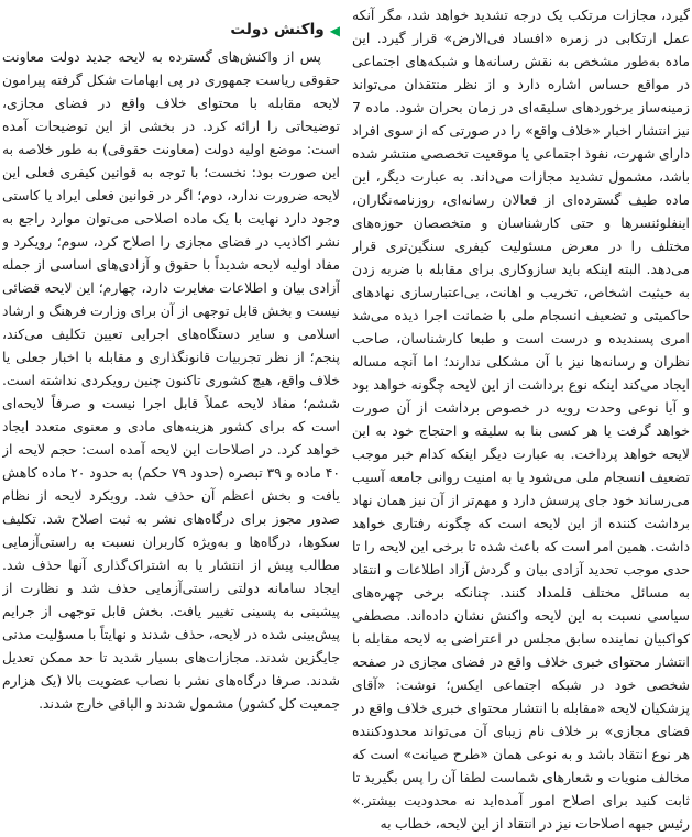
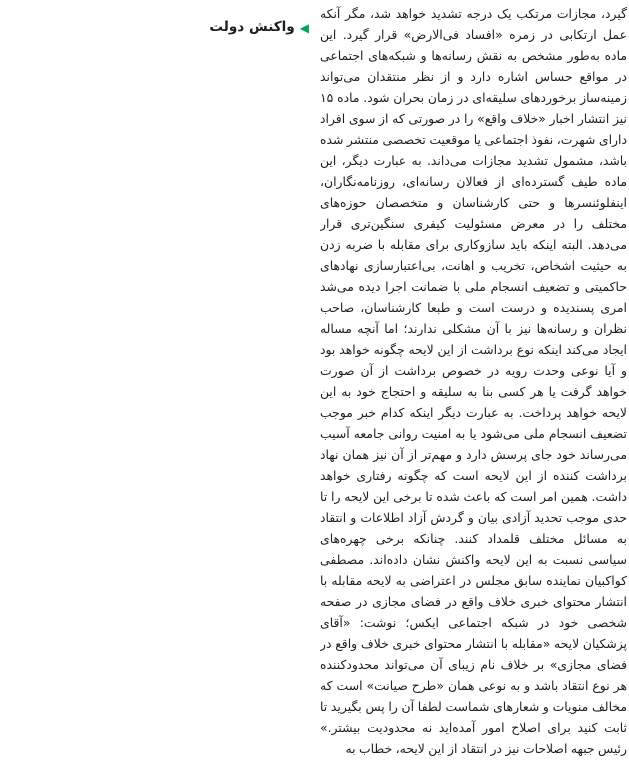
- گیرد، مجازات مرتکب یک درجه تشدید خواهد شد، مگر آنکه عمل ارتکابی در زمره «افساد فی‌الارض» قرار گیرد. این ماده به‌طور مشخص به نقش رسانه‌ها و شبکه‌های اجتماعی در مواقع حساس اشاره دارد و از نظر منتقدان می‌تواند زمینه‌ساز برخوردهای سلیقه‌ای در زمان بحران شود. ماده 7 نیز انتشار اخبار «خلاف واقع» را در صورتی که از سوی افراد دارای شهرت، نفوذ اجتماعی یا موقعیت تخصصی منتشر شده باشد، مشمول تشدید مجازات می‌داند. به عبارت دیگر، این ماده طیف گسترده‌ای از فعالان رسانه‌ای، روزنامه‌نگاران، اینفلوئنسرها و حتی کارشناسان و متخصصان حوزه‌های مختلف را در معرض مسئولیت کیفری سنگین‌تری قرار می‌دهد. البته اینکه باید سازوکاری برای مقابله با ضربه زدن به حیثیت اشخاص، تخریب و اهانت، بی‌اعتبارسازی نهادهای حاکمیتی و تضعیف انسجام ملی با ضمانت اجرا دیده می‌شد امری پسندیده و درست است و طبعا کارشناسان، صاحب نظران و رسانه‌ها نیز با آن مشکلی ندارند؛ اما آنچه مساله ایجاد می‌کند اینکه نوع برداشت از این لایحه چگونه خواهد بود و آیا نوعی وحدت رویه در خصوص برداشت از آن صورت خواهد گرفت یا هر کسی بنا به سلیقه و احتجاج خود به این لایحه خواهد پرداخت. به عبارت دیگر اینکه کدام خبر موجب تضعیف انسجام ملی می‌شود یا به امنیت روانی جامعه آسیب می‌رساند خود جای پرسش دارد و مهم‌تر از آن نیز همان نهاد برداشت کننده از این لایحه است که چگونه رفتاری خواهد داشت. همین امر است که باعث شده تا برخی این لایحه را تا حدی موجب تحدید آزادی بیان و گردش آزاد اطلاعات و انتقاد به مسائل مختلف قلمداد کنند. چنانکه برخی چهره‌های سیاسی نسبت به این لایحه واکنش نشان داده‌اند. مصطفی کواکبیان نماینده سابق مجلس در اعتراضی به لایحه مقابله با انتشار محتوای خبری خلاف واقع در فضای مجازی در صفحه شخصی خود در شبکه اجتماعی ایکس؛ نوشت: «آقای پزشکیان لایحه «مقابله با انتشار محتوای خبری خلاف واقع در فضای مجازی» بر خلاف نام زیبای آن می‌تواند محدودکننده هر نوع انتقاد باشد و به نوعی همان «طرح صیانت» است که مخالف منویات و شعارهای شماست لطفا آن را پس بگیرید تا ثابت کنید برای اصلاح امور آمده‌اید نه محدودیت بیشتر.» رئیس جبهه اصلاحات نیز در انتقاد از این لایحه، خطاب به
+ گیرد، مجازات مرتکب یک درجه تشدید خواهد شد، مگر آنکه عمل ارتکابی در زمره «افساد فی‌الارض» قرار گیرد. این ماده به‌طور مشخص به نقش رسانه‌ها و شبکه‌های اجتماعی در مواقع حساس اشاره دارد و از نظر منتقدان می‌تواند زمینه‌ساز برخوردهای سلیقه‌ای در زمان بحران شود. ماده ۱۵ نیز انتشار اخبار «خلاف واقع» را در صورتی که از سوی افراد دارای شهرت، نفوذ اجتماعی یا موقعیت تخصصی منتشر شده باشد، مشمول تشدید مجازات می‌داند. به عبارت دیگر، این ماده طیف گسترده‌ای از فعالان رسانه‌ای، روزنامه‌نگاران، اینفلوئنسرها و حتی کارشناسان و متخصصان حوزه‌های مختلف را در معرض مسئولیت کیفری سنگین‌تری قرار می‌دهد. البته اینکه باید سازوکاری برای مقابله با ضربه زدن به حیثیت اشخاص، تخریب و اهانت، بی‌اعتبارسازی نهادهای حاکمیتی و تضعیف انسجام ملی با ضمانت اجرا دیده می‌شد امری پسندیده و درست است و طبعا کارشناسان، صاحب نظران و رسانه‌ها نیز با آن مشکلی ندارند؛ اما آنچه مساله ایجاد می‌کند اینکه نوع برداشت از این لایحه چگونه خواهد بود و آیا نوعی وحدت رویه در خصوص برداشت از آن صورت خواهد گرفت یا هر کسی بنا به سلیقه و احتجاج خود به این لایحه خواهد پرداخت. به عبارت دیگر اینکه کدام خبر موجب تضعیف انسجام ملی می‌شود یا به امنیت روانی جامعه آسیب می‌رساند خود جای پرسش دارد و مهم‌تر از آن نیز همان نهاد برداشت کننده از این لایحه است که چگونه رفتاری خواهد داشت. همین امر است که باعث شده تا برخی این لایحه را تا حدی موجب تحدید آزادی بیان و گردش آزاد اطلاعات و انتقاد به مسائل مختلف قلمداد کنند. چنانکه برخی چهره‌های سیاسی نسبت به این لایحه واکنش نشان داده‌اند. مصطفی کواکبیان نماینده سابق مجلس در اعتراضی به لایحه مقابله با انتشار محتوای خبری خلاف واقع در فضای مجازی در صفحه شخصی خود در شبکه اجتماعی ایکس؛ نوشت: «آقای پزشکیان لایحه «مقابله با انتشار محتوای خبری خلاف واقع در فضای مجازی» بر خلاف نام زیبای آن می‌تواند محدودکننده هر نوع انتقاد باشد و به نوعی همان «طرح صیانت» است که مخالف منویات و شعارهای شماست لطفا آن را پس بگیرید تا ثابت کنید برای اصلاح امور آمده‌اید نه محدودیت بیشتر.» رئیس جبهه اصلاحات نیز در انتقاد از این لایحه، خطاب به
  ◀
  واکنش دولت
- پس از واکنش‌های گسترده به لایحه جدید دولت معاونت حقوقی ریاست جمهوری در پی ابهامات شکل گرفته پیرامون لایحه مقابله با محتوای خلاف واقع در فضای مجازی، توضیحاتی را ارائه کرد. در بخشی از این توضیحات آمده است: موضع اولیه دولت (معاونت حقوقی) به طور خلاصه به این صورت بود: نخست؛ با توجه به قوانین کیفری فعلی این لایحه ضرورت ندارد، دوم؛ اگر در قوانین فعلی ایراد یا کاستی وجود دارد نهایت با یک ماده اصلاحی می‌توان موارد راجع به نشر اکاذیب در فضای مجازی را اصلاح کرد، سوم؛ رویکرد و مفاد اولیه لایحه شدیداً با حقوق و آزادی‌های اساسی از جمله آزادی بیان و اطلاعات مغایرت دارد، چهارم؛ این لایحه قضائی نیست و بخش قابل توجهی از آن برای وزارت فرهنگ و ارشاد اسلامی و سایر دستگاه‌های اجرایی تعیین تکلیف می‌کند، پنجم؛ از نظر تجربیات قانونگذاری و مقابله با اخبار جعلی یا خلاف واقع، هیچ کشوری تاکنون چنین رویکردی نداشته است. ششم؛ مفاد لایحه عملاً قابل اجرا نیست و صرفاً لایحه‌ای است که برای کشور هزینه‌های مادی و معنوی متعدد ایجاد خواهد کرد. در اصلاحات این لایحه آمده است: حجم لایحه از ۴۰ ماده و ۳۹ تبصره (حدود ۷۹ حکم) به حدود ۲۰ ماده کاهش یافت و بخش اعظم آن حذف شد. رویکرد لایحه از نظام صدور مجوز برای درگاه‌های نشر به ثبت اصلاح شد. تکلیف سکوها، درگاه‌ها و به‌ویژه کاربران نسبت به راستی‌آزمایی مطالب پیش از انتشار یا به اشتراک‌گذاری آنها حذف شد. ایجاد سامانه دولتی راستی‌آزمایی حذف شد و نظارت از پیشینی به پسینی تغییر یافت. بخش قابل توجهی از جرایم پیش‌بینی شده در لایحه، حذف شدند و نهایتاً با مسؤلیت مدنی جایگزین شدند. مجازات‌های بسیار شدید تا حد ممکن تعدیل شدند. صرفا درگاه‌های نشر با نصاب عضویت بالا (یک هزارم جمعیت کل کشور) مشمول شدند و الباقی خارج شدند.
